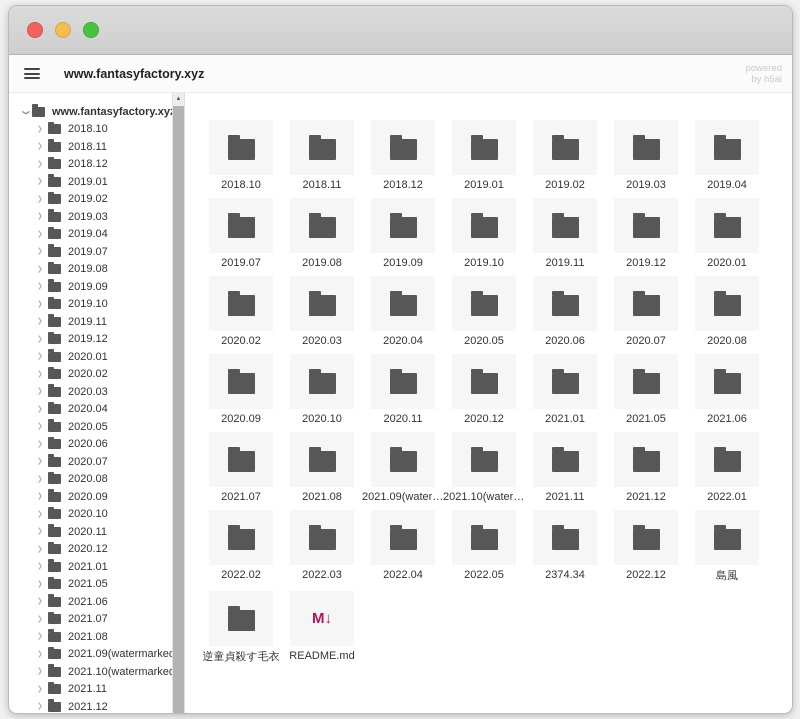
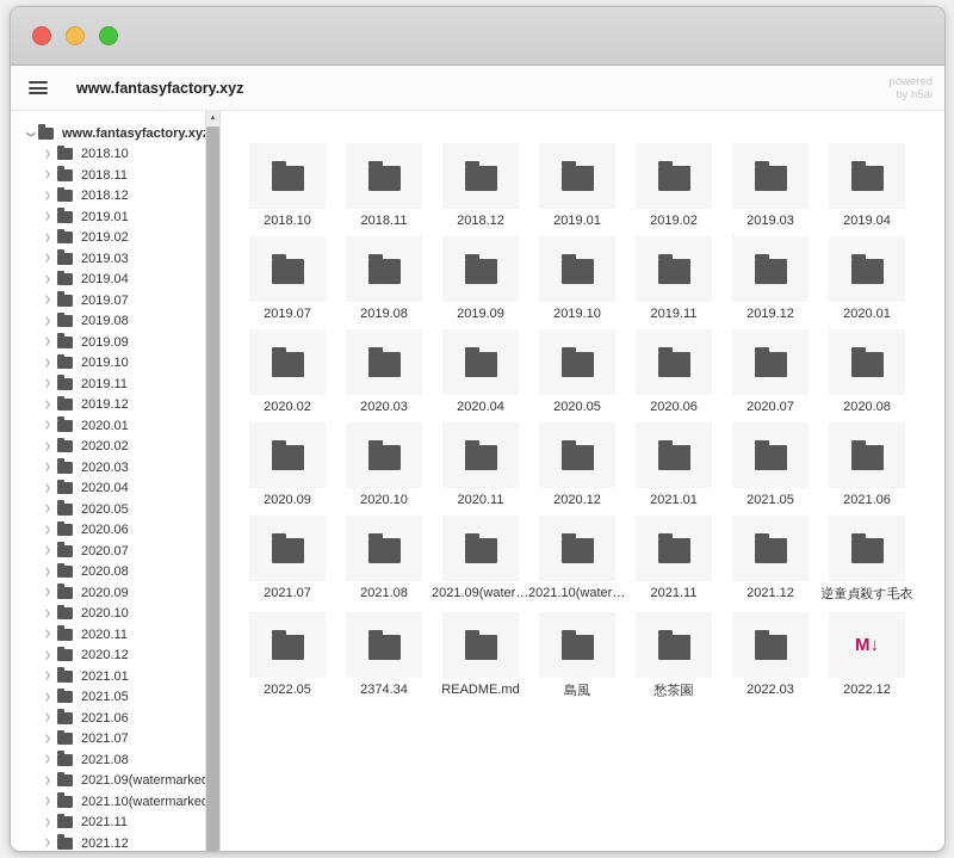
  www.fantasyfactory.xyz
  powered
  by h5ai
  www.fantasyfactory.xy
  2018.10
  2018.11
  2018.12
  2019.01
  2019.02
  2019.03
  2019.04
  2019.07
  2019.08
  2019.09
  2019.10
  2019.11
  2019.12
  2020.01
  2020.02
  2020.03
  2020.04
  2020.05
  2020.06
  2020.07
  2020.08
  2020.09
  2020.10
  2020.11
  2020.12
  2021.01
  2021.05
  2021.06
  2021.07
  2021.08
  2021.09(watermarke
  2021.10(watermarke
  2021.11
  2021.12
  2018.10
  2018.11
  2018.12
  2019.01
  2019.02
  2019.03
  2019.04
  2019.07
  2019.08
  2019.09
  2019.10
  2019.11
  2019.12
  2020.01
  2020.02
  2020.03
  2020.04
  2020.05
  2020.06
  2020.07
  2020.08
  2020.09
  2020.10
  2020.11
  2020.12
  2021.01
  2021.05
  2021.06
  2021.07
  2021.08
  2021.09(waterm
  2021.10(waterm
  2021.11
  2021.12
- 2022.01
- 2022.02
- 2022.03
+ 逆童貞殺す毛衣
- 2022.04
  2022.05
  2374.34
- 2022.12
+ README.md
  島風
+ 愁茶園
- 逆童貞殺す毛衣
+ 2022.03
  M↓
- README.md
+ 2022.12
